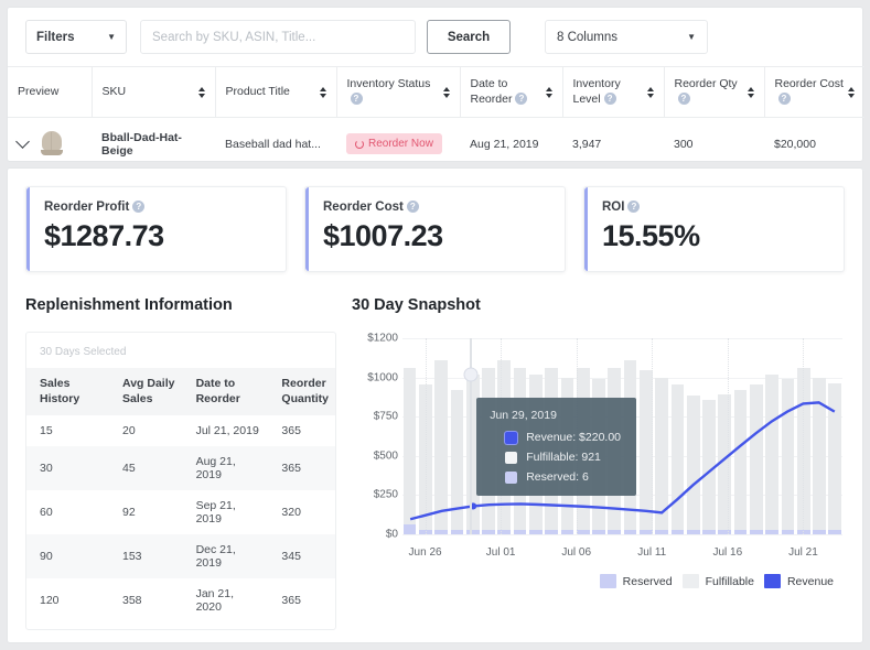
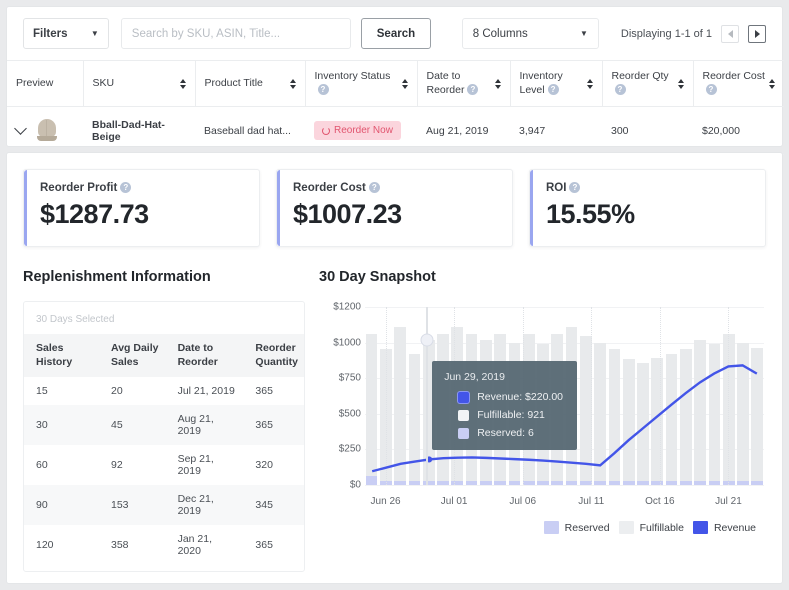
  Filters
  ▼
  Search by SKU, ASIN, Title...
  Search
  8 Columns
  ▼
+ Displaying 1-1 of 1
  Preview	SKU	Product Title	Inventory Status?	Date to Reorder ?	Inventory Level ?	Reorder Qty?	Reorder Cost?
  	Bball-Dad-Hat-Beige	Baseball dad hat...	Reorder Now	Aug 21, 2019	3,947	300	$20,000
  Reorder Profit ?
  $1287.73
  Reorder Cost ?
  $1007.23
  ROI ?
  15.55%
  Replenishment Information
  30 Days Selected
  Sales History	Avg Daily Sales	Date to Reorder	Reorder Quantity
  15	20	Jul 21, 2019	365
  30	45	Aug 21, 2019	365
  60	92	Sep 21, 2019	320
  90	153	Dec 21, 2019	345
  120	358	Jan 21, 2020	365
  30 Day Snapshot
  $1200
  $1000
  $750
  $500
  $250
  $0
  Jun 26
  Jul 01
  Jul 06
  Jul 11
- Jul 16
+ Oct 16
  Jul 21
  Jun 29, 2019
  Revenue: $220.00
  Fulfillable: 921
  Reserved: 6
  Reserved
  Fulfillable
  Revenue
